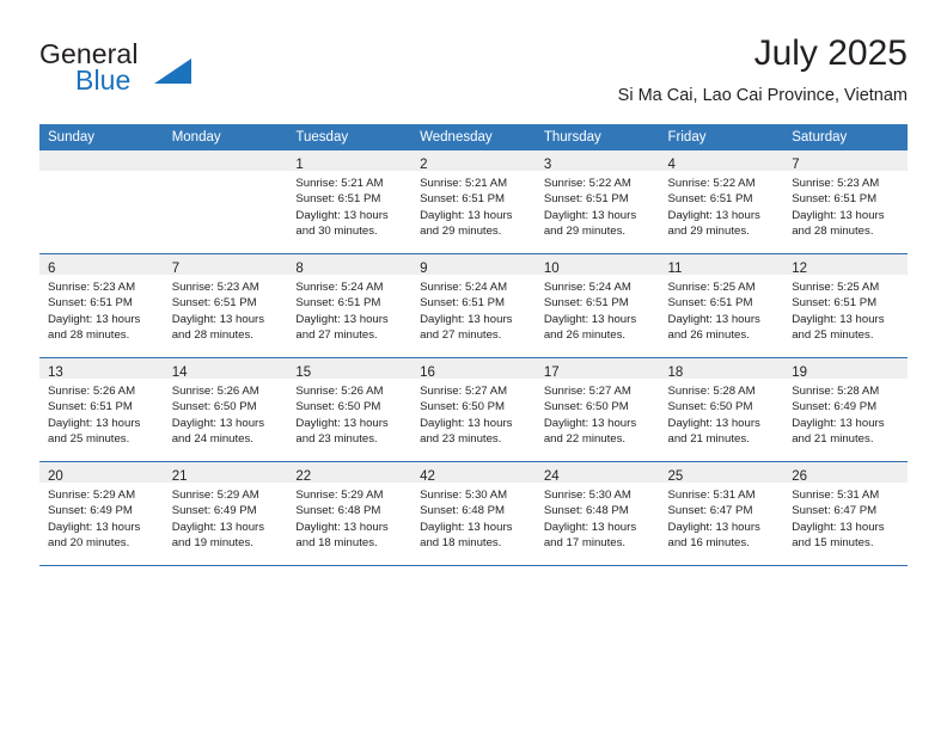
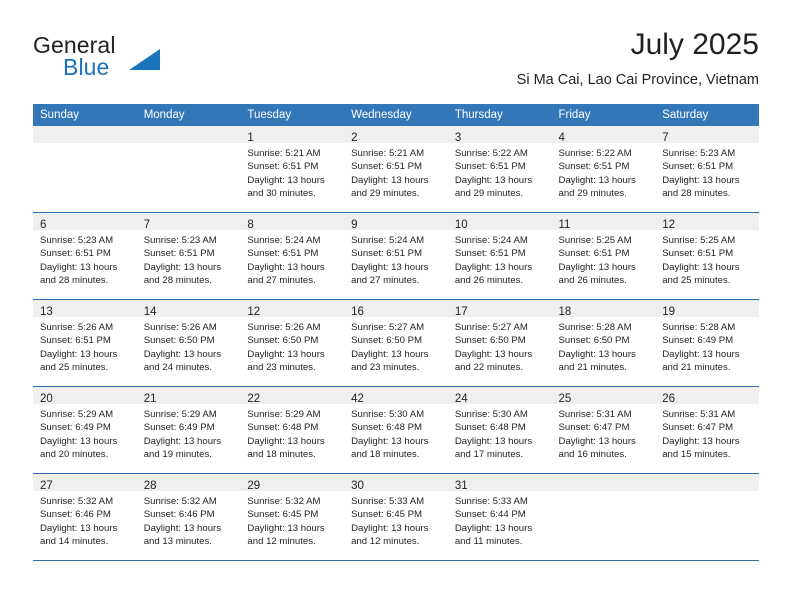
  General
  Blue
  July 2025
  Si Ma Cai, Lao Cai Province, Vietnam
  Sunday	Monday	Tuesday	Wednesday	Thursday	Friday	Saturday
  		1Sunrise: 5:21 AMSunset: 6:51 PMDaylight: 13 hoursand 30 minutes.	2Sunrise: 5:21 AMSunset: 6:51 PMDaylight: 13 hoursand 29 minutes.	3Sunrise: 5:22 AMSunset: 6:51 PMDaylight: 13 hoursand 29 minutes.	4Sunrise: 5:22 AMSunset: 6:51 PMDaylight: 13 hoursand 29 minutes.	7Sunrise: 5:23 AMSunset: 6:51 PMDaylight: 13 hoursand 28 minutes.
  6Sunrise: 5:23 AMSunset: 6:51 PMDaylight: 13 hoursand 28 minutes.	7Sunrise: 5:23 AMSunset: 6:51 PMDaylight: 13 hoursand 28 minutes.	8Sunrise: 5:24 AMSunset: 6:51 PMDaylight: 13 hoursand 27 minutes.	9Sunrise: 5:24 AMSunset: 6:51 PMDaylight: 13 hoursand 27 minutes.	10Sunrise: 5:24 AMSunset: 6:51 PMDaylight: 13 hoursand 26 minutes.	11Sunrise: 5:25 AMSunset: 6:51 PMDaylight: 13 hoursand 26 minutes.	12Sunrise: 5:25 AMSunset: 6:51 PMDaylight: 13 hoursand 25 minutes.
- 13Sunrise: 5:26 AMSunset: 6:51 PMDaylight: 13 hoursand 25 minutes.	14Sunrise: 5:26 AMSunset: 6:50 PMDaylight: 13 hoursand 24 minutes.	15Sunrise: 5:26 AMSunset: 6:50 PMDaylight: 13 hoursand 23 minutes.	16Sunrise: 5:27 AMSunset: 6:50 PMDaylight: 13 hoursand 23 minutes.	17Sunrise: 5:27 AMSunset: 6:50 PMDaylight: 13 hoursand 22 minutes.	18Sunrise: 5:28 AMSunset: 6:50 PMDaylight: 13 hoursand 21 minutes.	19Sunrise: 5:28 AMSunset: 6:49 PMDaylight: 13 hoursand 21 minutes.
+ 13Sunrise: 5:26 AMSunset: 6:51 PMDaylight: 13 hoursand 25 minutes.	14Sunrise: 5:26 AMSunset: 6:50 PMDaylight: 13 hoursand 24 minutes.	12Sunrise: 5:26 AMSunset: 6:50 PMDaylight: 13 hoursand 23 minutes.	16Sunrise: 5:27 AMSunset: 6:50 PMDaylight: 13 hoursand 23 minutes.	17Sunrise: 5:27 AMSunset: 6:50 PMDaylight: 13 hoursand 22 minutes.	18Sunrise: 5:28 AMSunset: 6:50 PMDaylight: 13 hoursand 21 minutes.	19Sunrise: 5:28 AMSunset: 6:49 PMDaylight: 13 hoursand 21 minutes.
  20Sunrise: 5:29 AMSunset: 6:49 PMDaylight: 13 hoursand 20 minutes.	21Sunrise: 5:29 AMSunset: 6:49 PMDaylight: 13 hoursand 19 minutes.	22Sunrise: 5:29 AMSunset: 6:48 PMDaylight: 13 hoursand 18 minutes.	42Sunrise: 5:30 AMSunset: 6:48 PMDaylight: 13 hoursand 18 minutes.	24Sunrise: 5:30 AMSunset: 6:48 PMDaylight: 13 hoursand 17 minutes.	25Sunrise: 5:31 AMSunset: 6:47 PMDaylight: 13 hoursand 16 minutes.	26Sunrise: 5:31 AMSunset: 6:47 PMDaylight: 13 hoursand 15 minutes.
+ 27Sunrise: 5:32 AMSunset: 6:46 PMDaylight: 13 hoursand 14 minutes.	28Sunrise: 5:32 AMSunset: 6:46 PMDaylight: 13 hoursand 13 minutes.	29Sunrise: 5:32 AMSunset: 6:45 PMDaylight: 13 hoursand 12 minutes.	30Sunrise: 5:33 AMSunset: 6:45 PMDaylight: 13 hoursand 12 minutes.	31Sunrise: 5:33 AMSunset: 6:44 PMDaylight: 13 hoursand 11 minutes.
